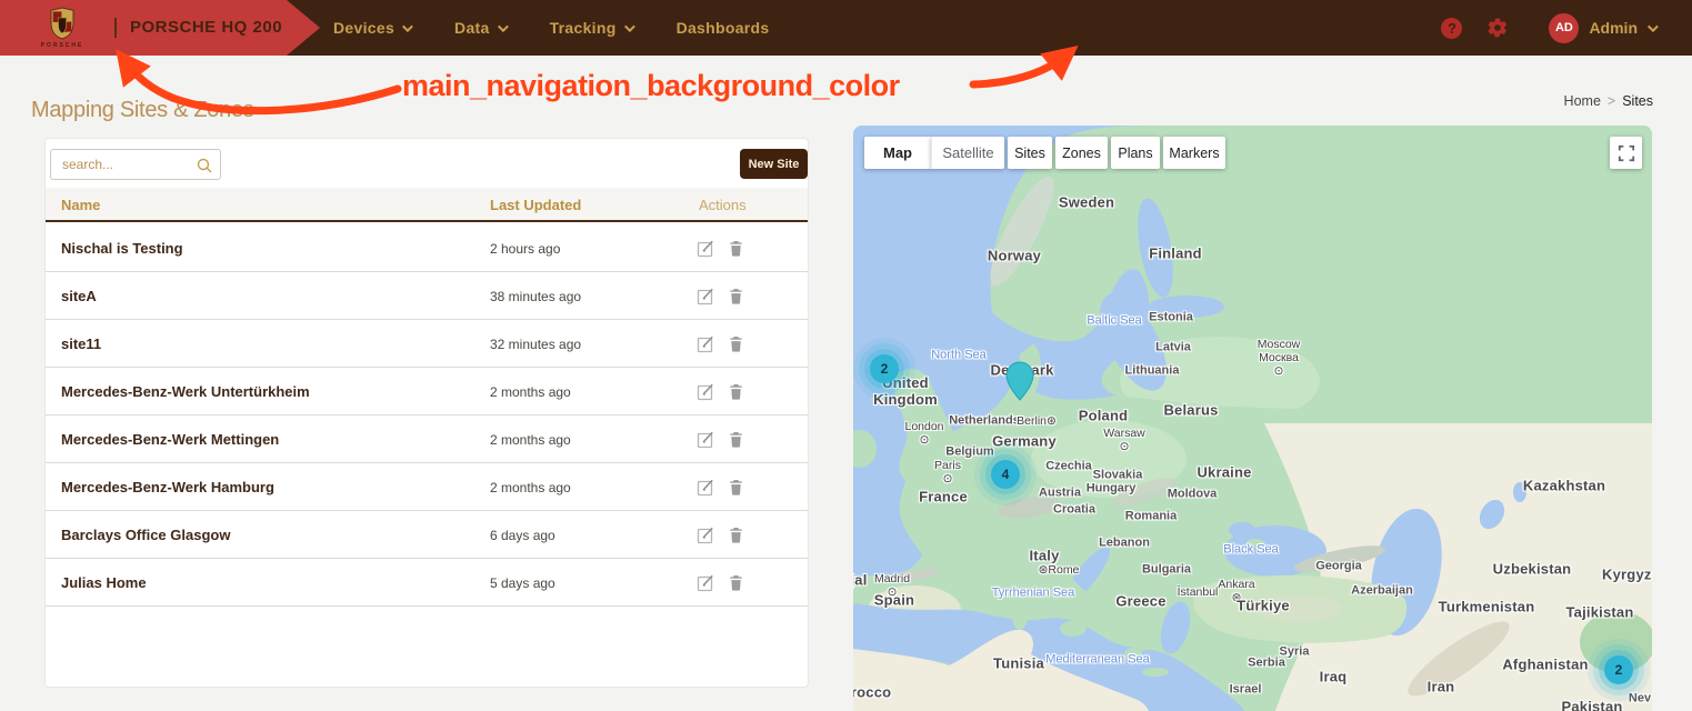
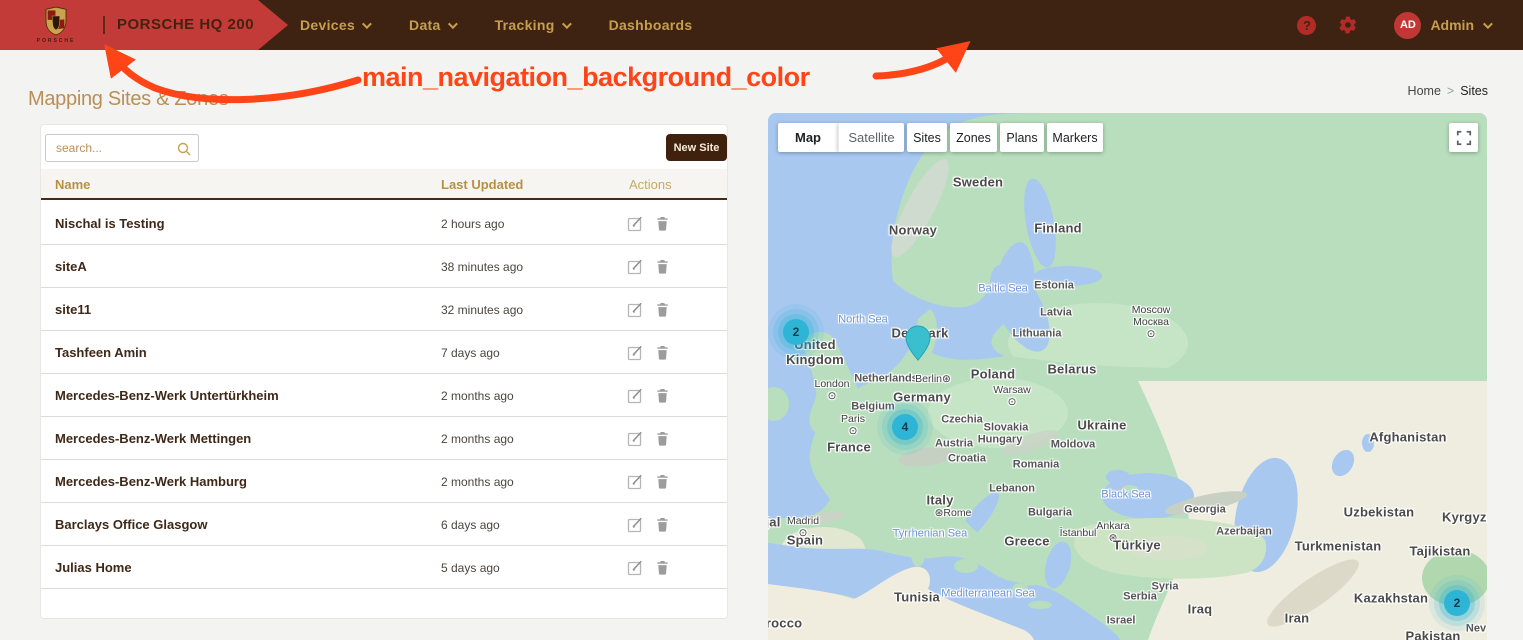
  PORSCHE HQ 200
  Devices
  Data
  Tracking
  Dashboards
  ?
  AD
  Admin
  main_navigation_background_color
  Mapping Sites & Z
  Home
  >
  Sites
  search...
  New Site
  Name
  Last Updated
  Actions
  Nischal is Testing
  2 hours ago
  siteA
  38 minutes ago
  site11
  32 minutes ago
+ Tashfeen Amin
+ 7 days ago
  Mercedes-Benz-Werk Untertürkheim
  2 months ago
  Mercedes-Benz-Werk Mettingen
  2 months ago
  Mercedes-Benz-Werk Hamburg
  2 months ago
  Barclays Office Glasgow
  6 days ago
  Julias Home
  5 days ago
  Sweden
  Norway
  Finland
  Baltic Sea
  Estonia
  Latvia
  North Sea
  Moscow
  Москва
  ⊙
  Lithuania
  Deark
  nited
  Kingdom
  Belarus
  Netherlands
  Berlin⊛
  Poland
  Warsaw
  ⊙
  London
  ⊙
  Belgium
  Germany
  Czechia
  Slovakia
  Ukraine
  Paris
  ⊙
  Austria
  Hungary
  Moldova
  France
  Croatia
  Romania
  Lebanon
  Italy
  ⊛Rome
  Bulgaria
  Black Sea
  Georgia
  Madrid
  ⊙
  jal
  Spain
  Tyrrhenian Sea
  Greece
  İstanbul
  Ankara
  ⊛
  Türkiye
  Azerbaijan
  Uzbekistan
- Kazakhstan
+ Afghanistan
  Turkmenistan
  Tajikistan
  Syria
  Serbia
  Mediterranean Sea
  Tunisia
  Iraq
  Israel
  Iran
- Afghanistan
+ Kazakhstan
  rocco
  Pakistan
  Nev
  2
  4
  2
  Map
  Satellite
  Sites
  Zones
  Plans
  Markers
